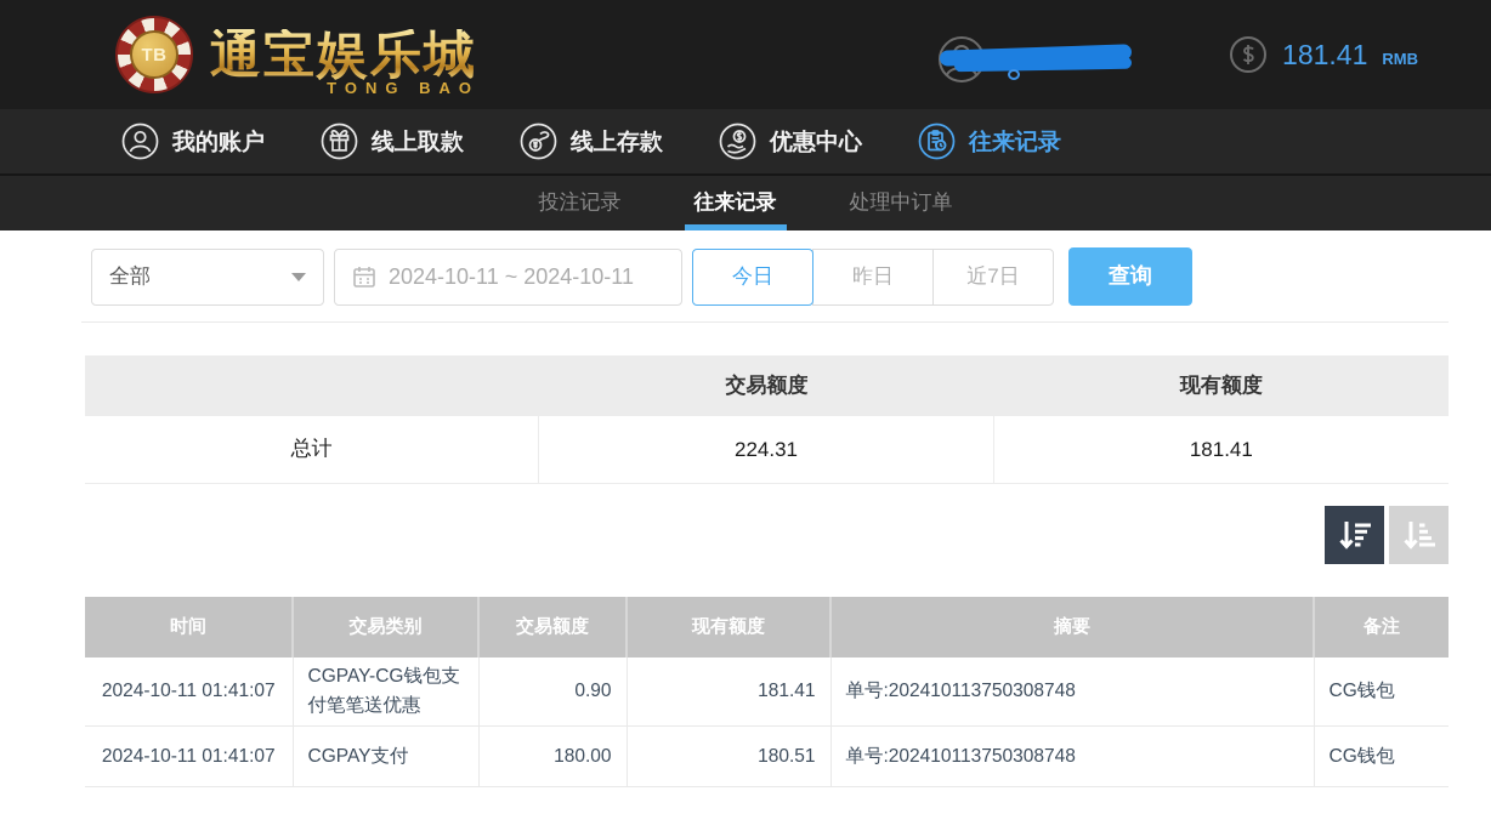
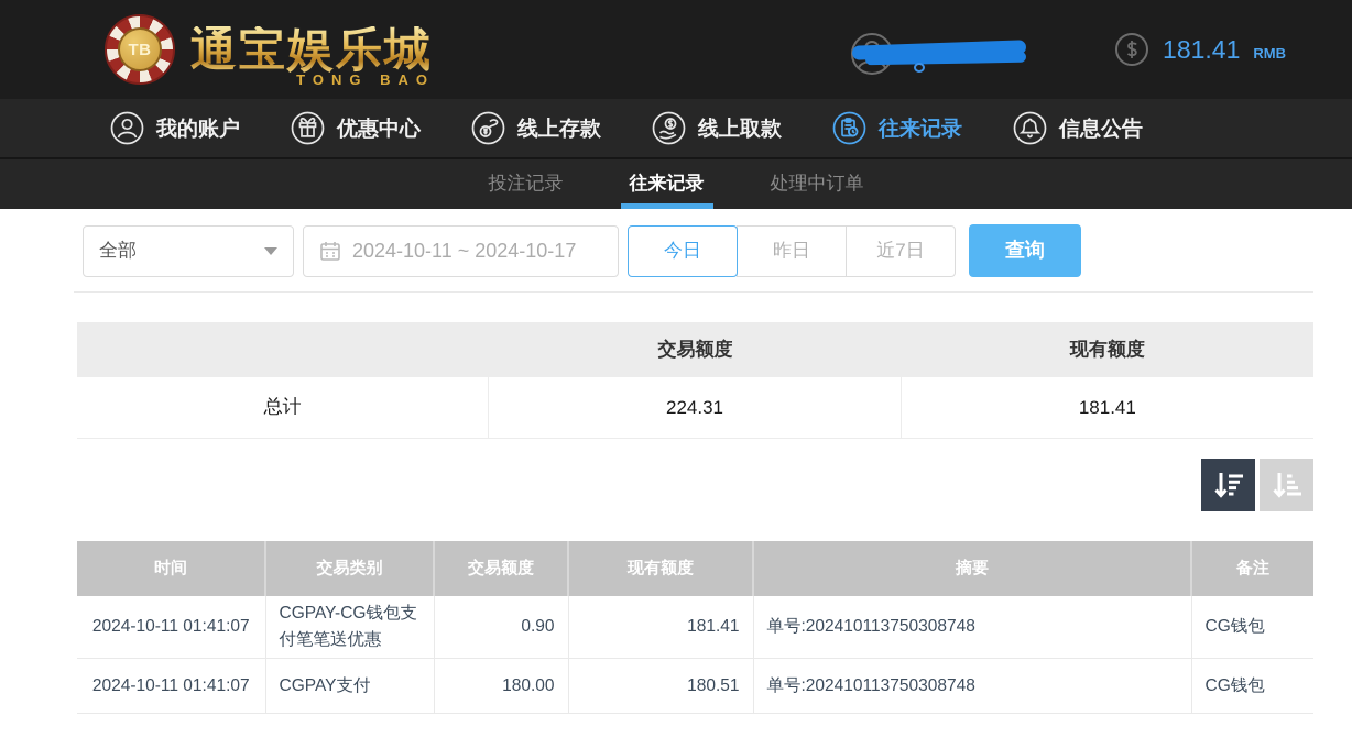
  TB
  通宝娱乐城
  TONG BAO
  181.41
  RMB
  我的账户
- 线上取款
+ 优惠中心
  线上存款
- 优惠中心
+ 线上取款
  往来记录
+ 信息公告
  投注记录
  往来记录
  处理中订单
  全部
- 2024-10-11 ~ 2024-10-11
+ 2024-10-11 ~ 2024-10-17
  今日
  昨日
  近7日
  查询
  交易额度
  现有额度
  总计
  224.31
  181.41
  时间	交易类别	交易额度	现有额度	摘要	备注
  2024-10-11 01:41:07	CGPAY-CG钱包支付笔笔送优惠	0.90	181.41	单号:202410113750308748	CG钱包
  2024-10-11 01:41:07	CGPAY支付	180.00	180.51	单号:202410113750308748	CG钱包
